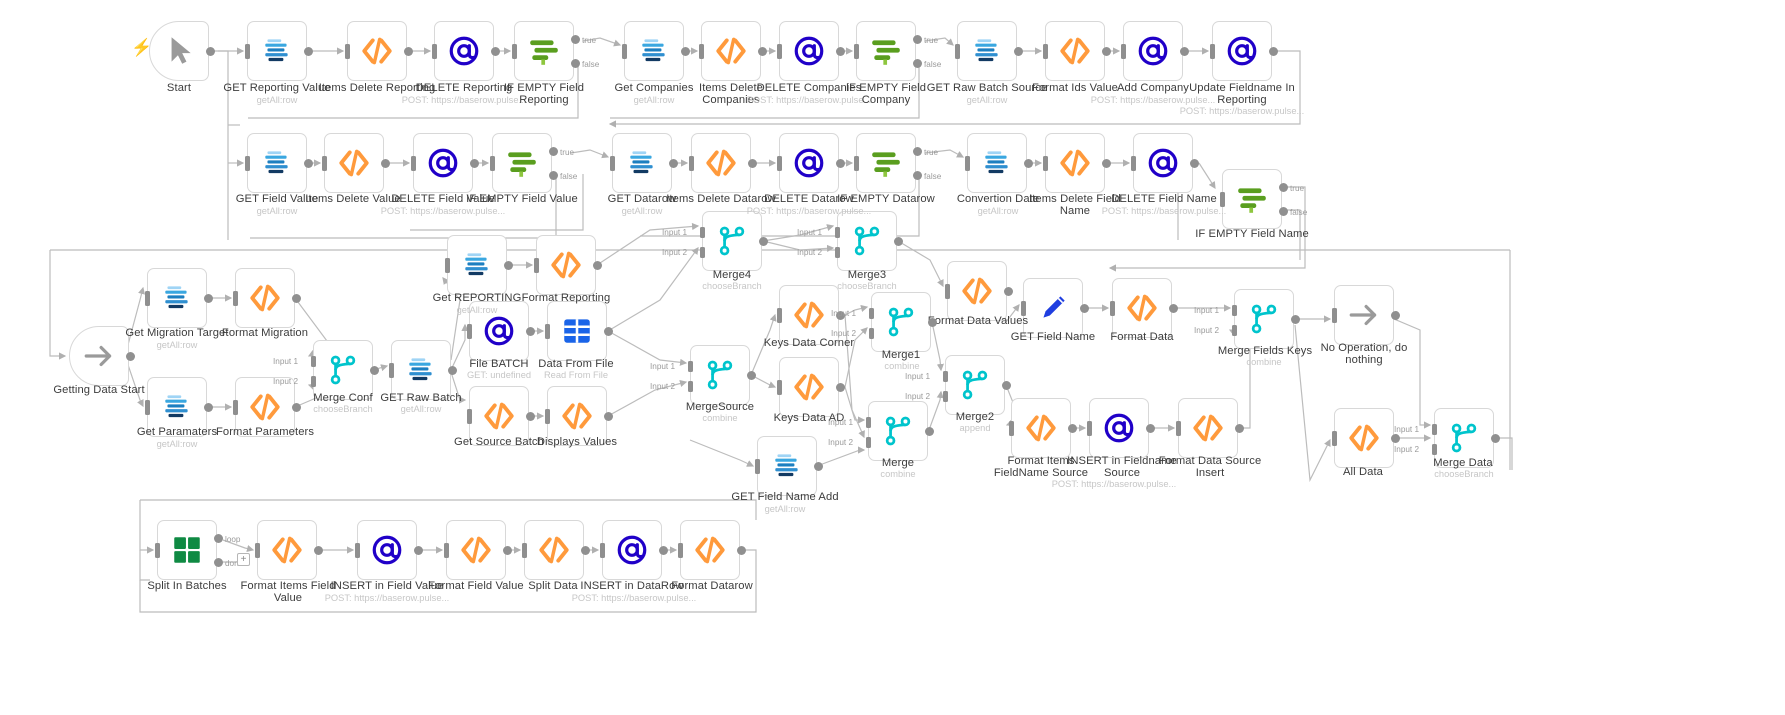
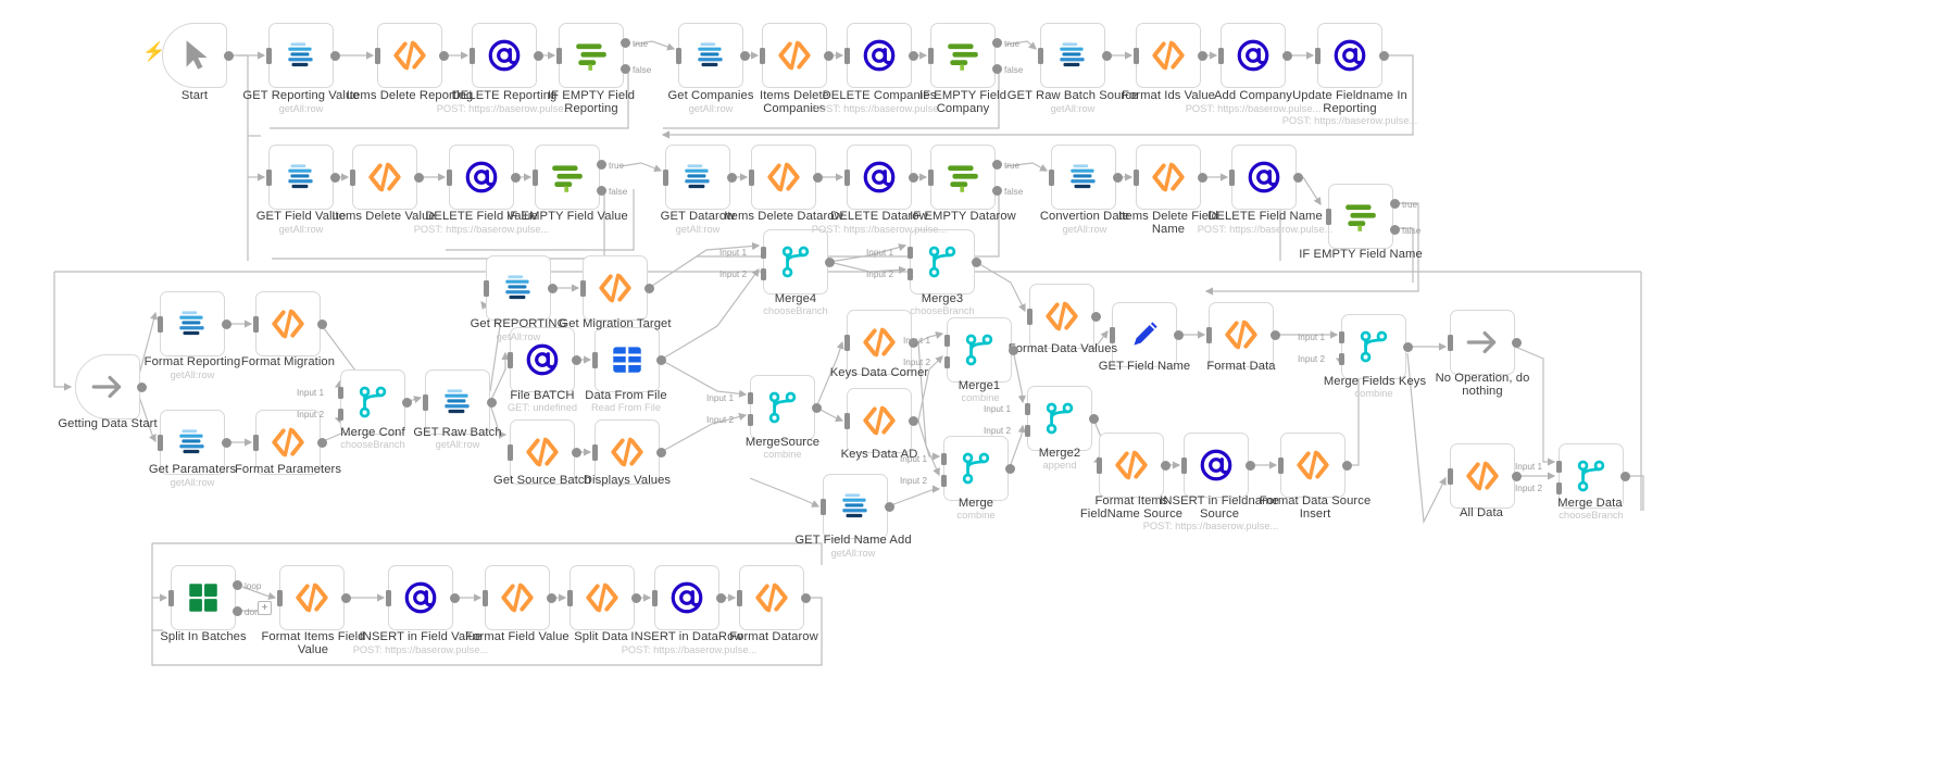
  Start
  GET Reporting Value
  getAll:row
  Items Delete Reporting
  DELETE Reporting
  POST: https://baserow.pulse...
  IF EMPTY Field
  Reporting
  true
  false
  Get Companies
  getAll:row
  Items Delete
  Companies
  DELETE Companies
  POST: https://baserow.pulse...
  IF EMPTY Field
  Company
  true
  false
  GET Raw Batch Source
  getAll:row
  Format Ids Value
  Add Company
  POST: https://baserow.pulse...
  Update Fieldname In
  Reporting
  POST: https://baserow.pulse...
  GET Field Value
  getAll:row
  Items Delete Value
  DELETE Field Value
  POST: https://baserow.pulse...
  IF EMPTY Field Value
  true
  false
  GET Datarow
  getAll:row
  Items Delete Datarow
  DELETE Datarow
  POST: https://baserow.pulse...
  IF EMPTY Datarow
  true
  false
  Convertion Date
  getAll:row
  Items Delete Field
  Name
  DELETE Field Name
  POST: https://baserow.pulse...
  IF EMPTY Field Name
  true
  false
  Getting Data Start
- Get Migration Target
+ Format Reporting
  getAll:row
  Format Migration
  Get Paramaters
  getAll:row
  Format Parameters
  Merge Conf
  chooseBranch
  Input 1
  Input 2
  GET Raw Batch
  getAll:row
  Get REPORTING
  getAll:row
- Format Reporting
+ Get Migration Target
  File BATCH
  GET: undefined
  Data From File
  Read From File
  Get Source Batch
  Displays Values
  Merge4
  chooseBranch
  Input 1
  Input 2
  Merge3
  chooseBranch
  Input 1
  Input 2
  MergeSource
  combine
  Input 1
  Input 2
  Keys Data Corner
  Keys Data AD
  Merge1
  combine
  Input 1
  Input 2
  Merge
  combine
  Input 1
  Input 2
  Merge2
  append
  Input 1
  Input 2
  ormat Data Values
  GET Field Name
  Format Data
  Merge Fields Keys
  combine
  Input 1
  Input 2
  No Operation, do
  nothing
  Format Items
  FieldName Source
  INSERT in Fieldname
  Source
  POST: https://baserow.pulse...
  Format Data Source
  Insert
  GET Field Name Add
  getAll:row
  All Data
  Merge Data
  chooseBranch
  Input 1
  Input 2
  Split In Batches
  loop
  +
  Format Items Field
  Value
  INSERT in Field Value
  POST: https://baserow.pulse...
  Format Field Value
  Split Data
  INSERT in DataRow
  POST: https://baserow.pulse...
  Format Datarow
  ⚡
